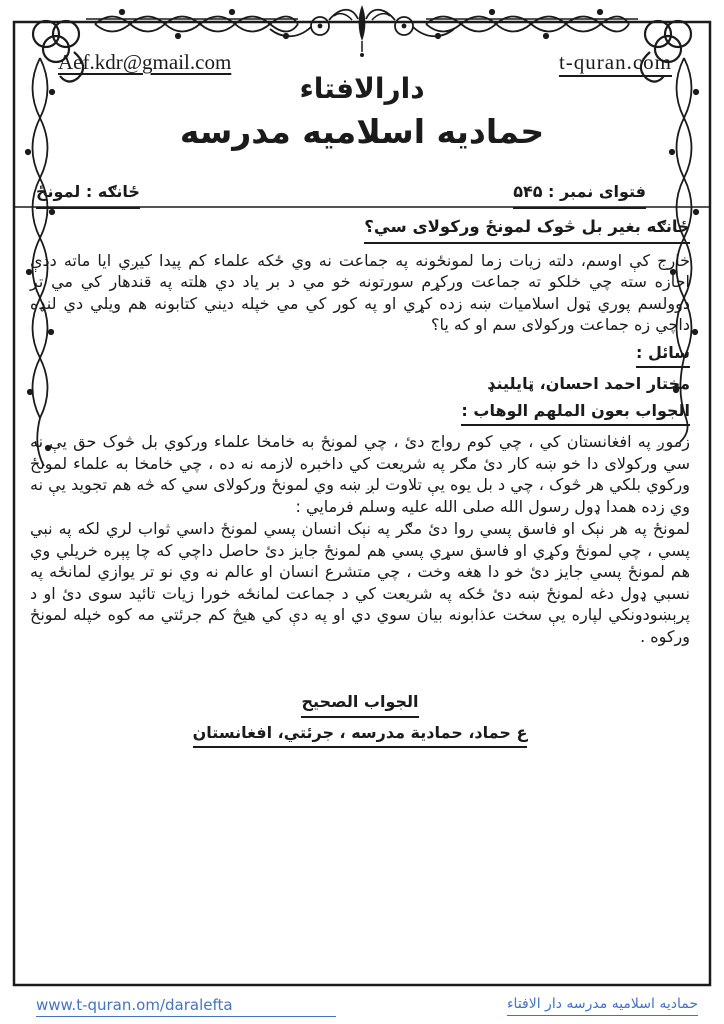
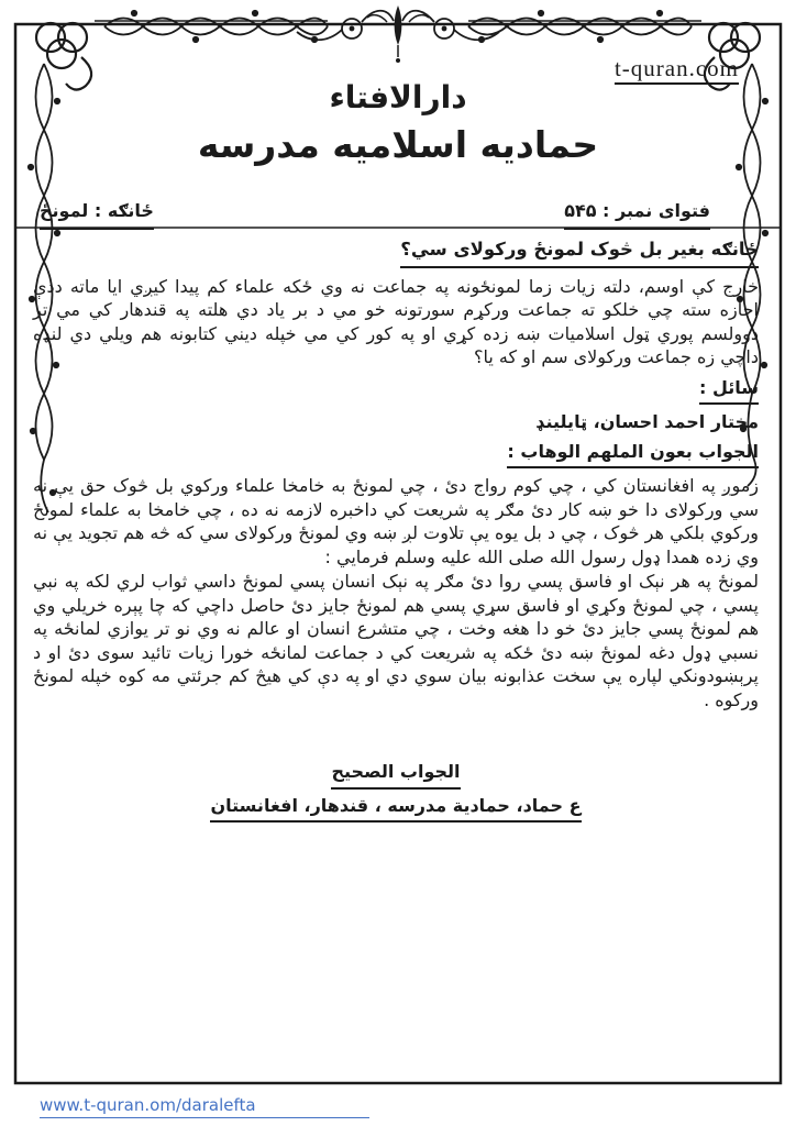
- Aef.kdr@gmail.com
  t-quran.com
  دارالافتاء
  حماديه اسلاميه مدرسه
  فتوای نمبر : ۵۴۵
  ځانګه : لمونځ
  ځانګه بغیر بل څوک لمونځ ورکولای سي؟
  خارج کې اوسم، دلته زیات زما لمونځونه په جماعت نه وي ځکه علماء کم پیدا کیږي ایا ماته ددې اجازه سته چي خلکو ته جماعت ورکړم سورتونه خو مي د بر یاد دي هلته په قندهار کي مي تر دوولسم پوري ټول اسلامیات ښه زده کړي او په کور کي مي خپله دیني کتابونه هم ویلي دي لنډه داچي زه جماعت ورکولای سم او که یا؟
  سائل :
  مختار احمد احسان، ټایلینډ
  الجواب بعون الملهم الوهاب :
  زموږ په افغانستان کي ، چي کوم رواج دئ ، چي لمونځ به خامخا علماء ورکوي بل څوک حق یې نه سي ورکولای دا خو ښه کار دئ مګر په شریعت کي داخبره لازمه نه ده ، چي خامخا به علماء لمونځ ورکوي بلکي هر څوک ، چي د بل یوه یې تلاوت لږ ښه وي لمونځ ورکولای سي که څه هم تجوید یې نه وي زده همدا ډول رسول الله صلی الله علیه وسلم فرمایي :
  لمونځ په هر نېک او فاسق پسي روا دئ مګر په نېک انسان پسي لمونځ داسي ثواب لري لکه په نبي پسي ، چي لمونځ وکړي او فاسق سړي پسي هم لمونځ جایز دئ حاصل داچي که چا پېره خریلي وي هم لمونځ پسي جایز دئ خو دا هغه وخت ، چي متشرع انسان او عالم نه وي نو تر یوازي لمانځه په نسبي ډول دغه لمونځ ښه دئ ځکه په شریعت کي د جماعت لمانځه خورا زیات تائید سوی دئ او د پرېښودونکي لپاره یې سخت عذابونه بیان سوي دي او په دې کي هیڅ کم جرئتي مه کوه خپله لمونځ ورکوه .
  الجواب الصحيح
- ع حماد، حمادية مدرسه ، جرئتي، افغانستان
+ ع حماد، حمادية مدرسه ، قندهار، افغانستان
  www.t-quran.om/daralefta
- حمادیه اسلامیه مدرسه دار الافتاء
